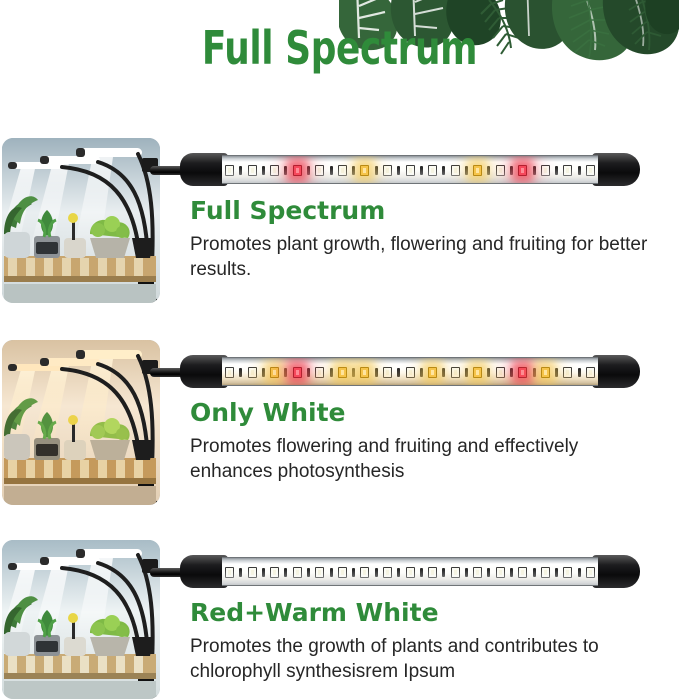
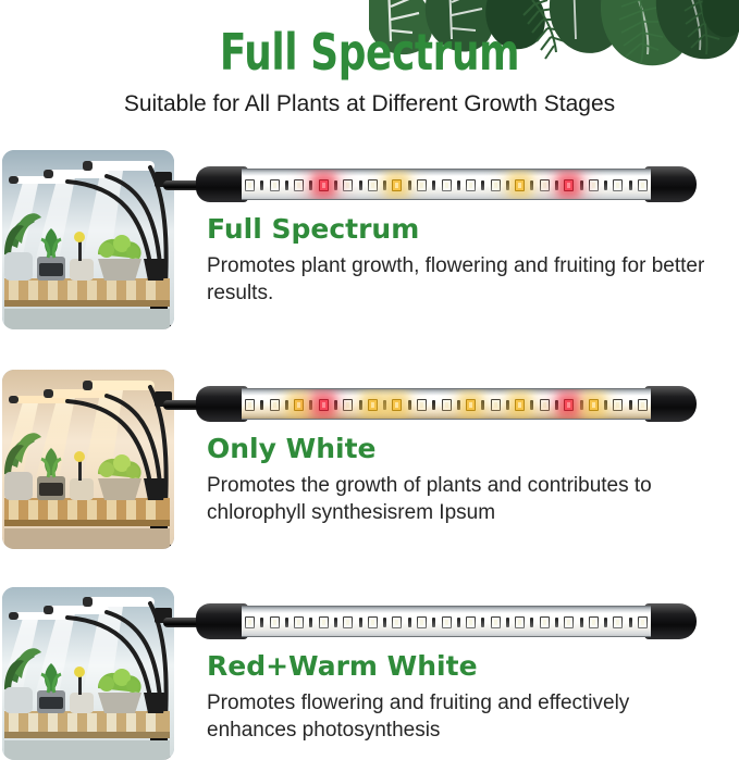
  Full Spectrum
+ Suitable for All Plants at Different Growth Stages
  Full Spectrum
  Promotes plant growth, flowering and fruiting for better results.
  Only White
- Promotes flowering and fruiting and effectively enhances photosynthesis
+ Promotes the growth of plants and contributes to chlorophyll synthesisrem Ipsum
  Red+Warm White
- Promotes the growth of plants and contributes to chlorophyll synthesisrem Ipsum
+ Promotes flowering and fruiting and effectively enhances photosynthesis
